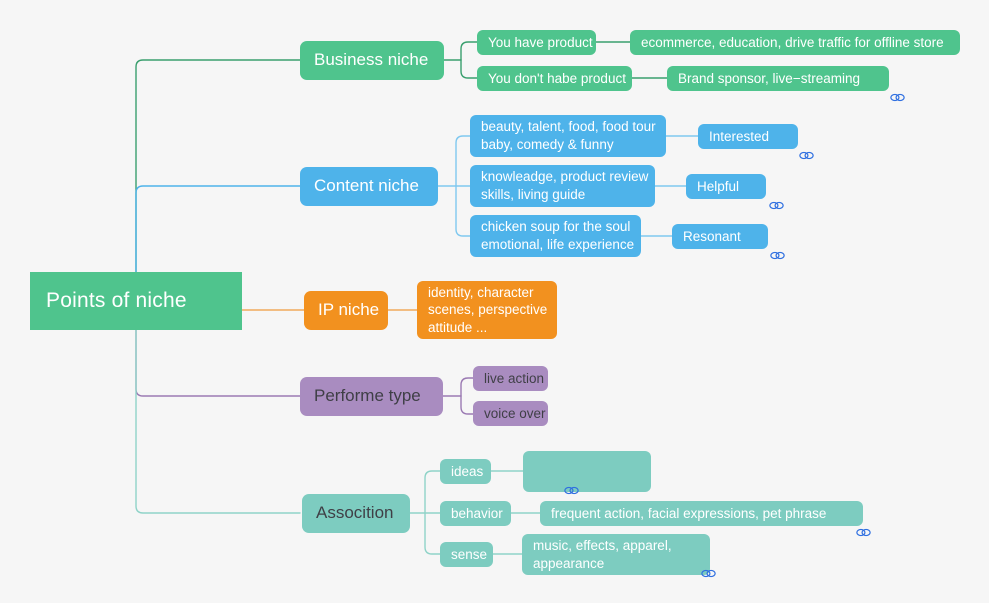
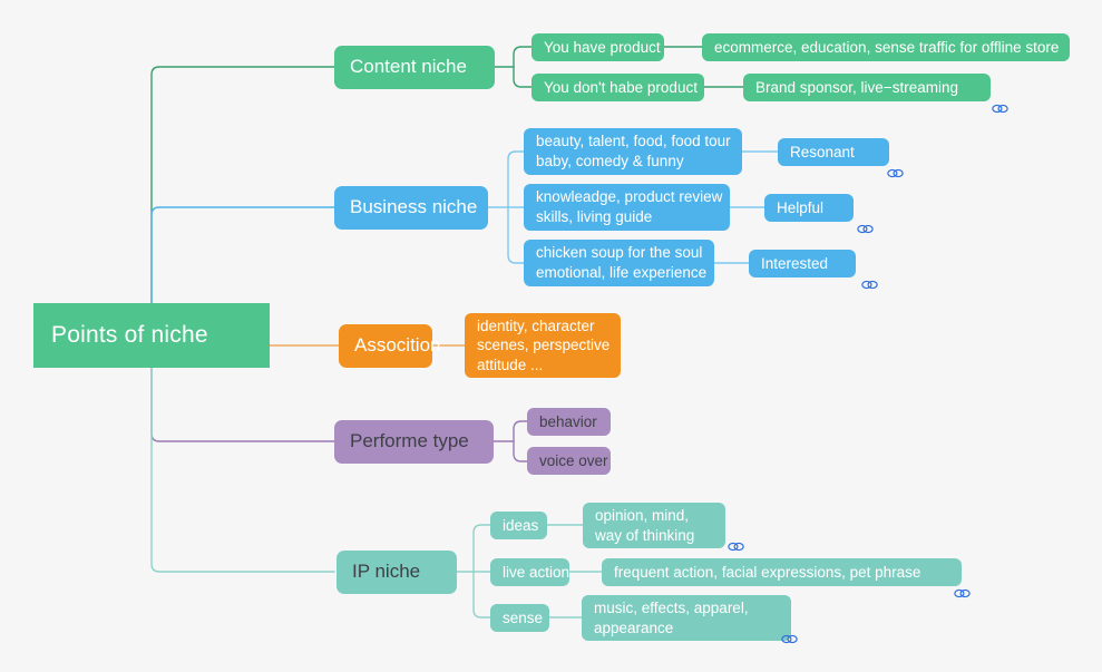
  Points of niche
- Business niche
+ Content niche
  You have product
- ecommerce, education, drive traffic for offline store
+ ecommerce, education, sense traffic for offline store
  You don't habe product
  Brand sponsor, live−streaming
- Content niche
+ Business niche
  beauty, talent, food, food tour
  baby, comedy & funny
- Interested
+ Resonant
  knowleadge, product review
  skills, living guide
  Helpful
  chicken soup for the soul
  emotional, life experience
- Resonant
+ Interested
- IP niche
+ Assocition
  identity, character
  scenes, perspective
  attitude ...
  Performe type
- live action
+ behavior
  voice over
- Assocition
+ IP niche
  ideas
+ opinion, mind,
+ way of thinking
- behavior
+ live action
  frequent action, facial expressions, pet phrase
  sense
  music, effects, apparel,
  appearance
